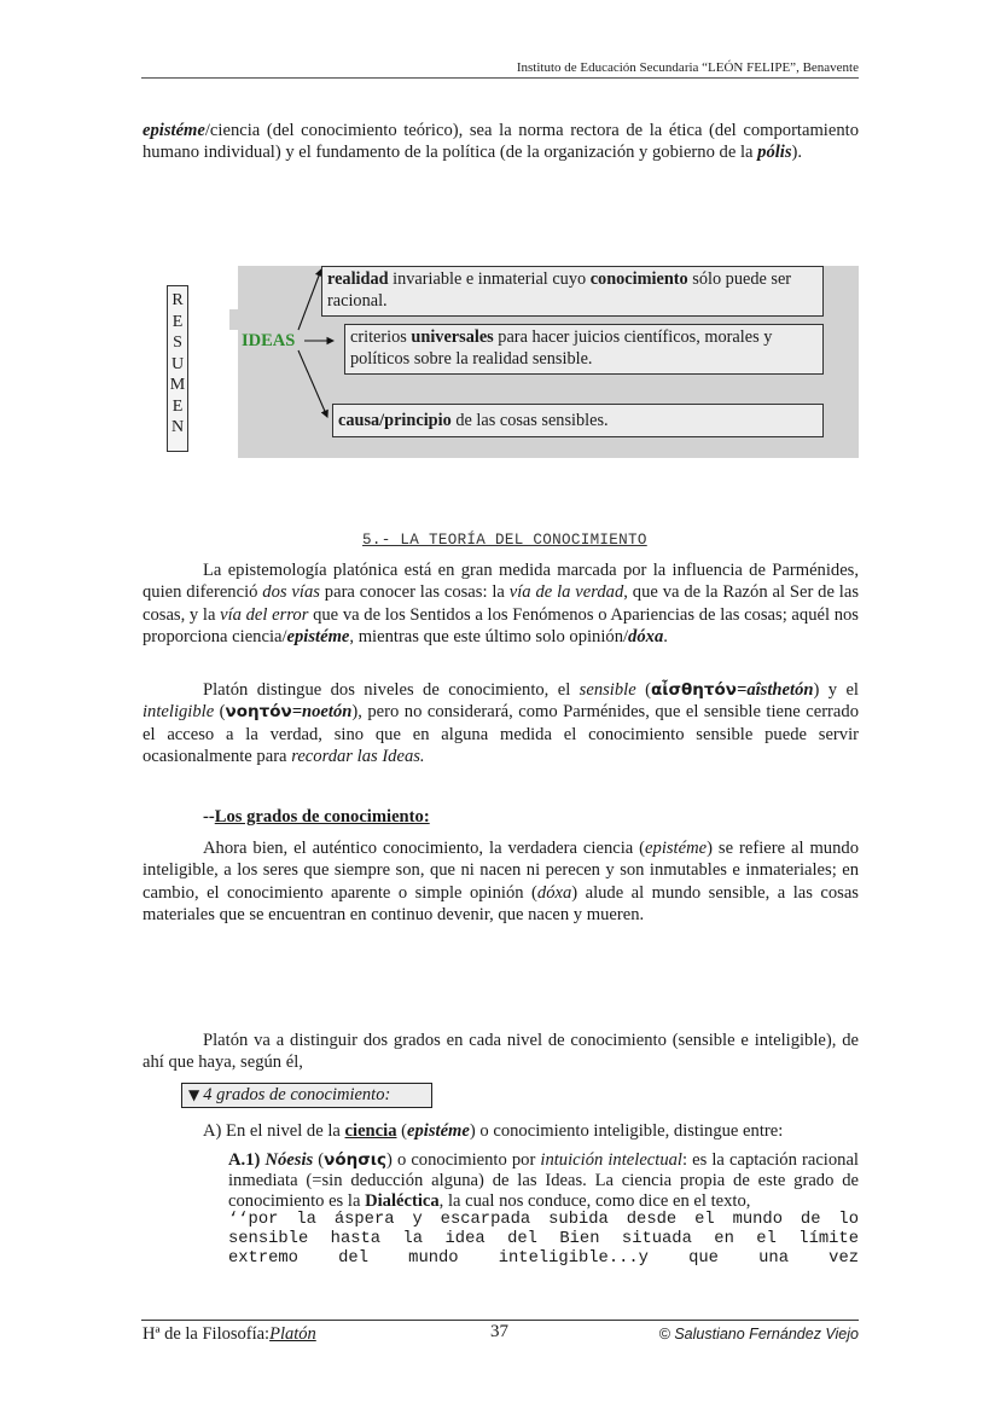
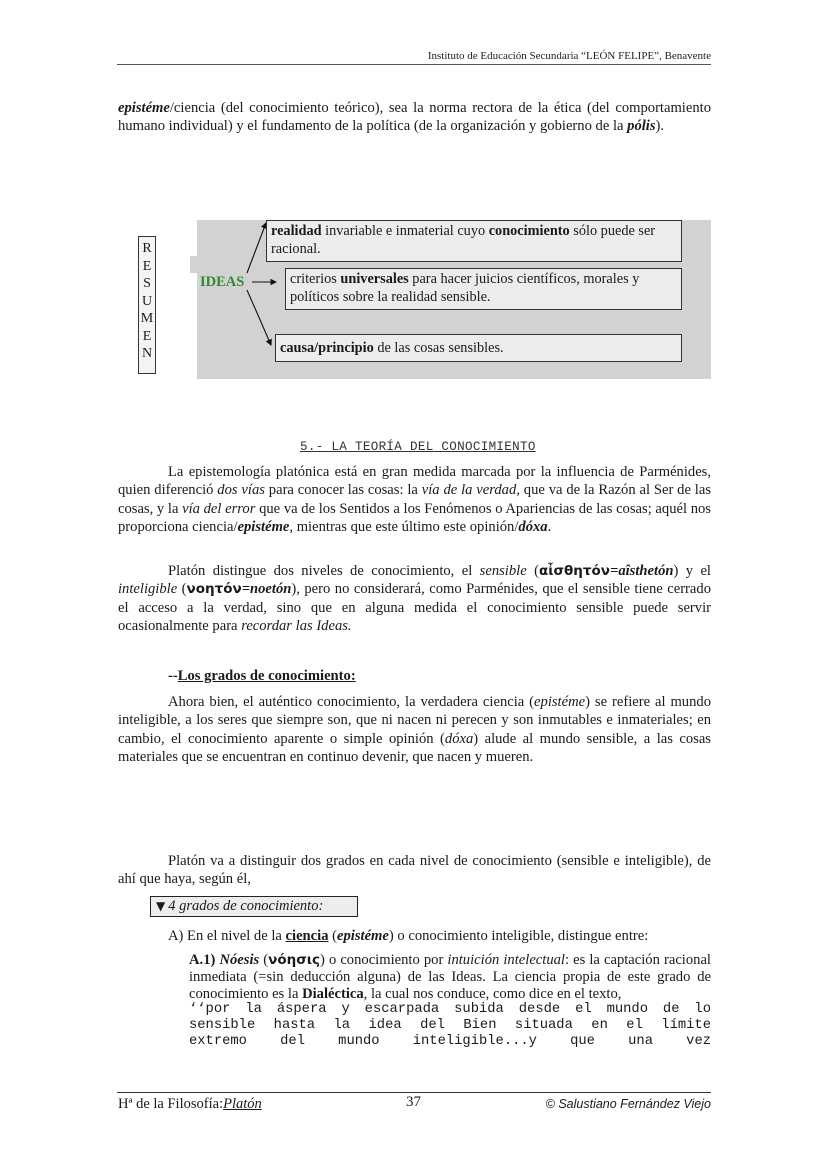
  Instituto de Educación Secundaria “LEÓN FELIPE”, Benavente
  epistéme/ciencia (del conocimiento teórico), sea la norma rectora de la ética (del comportamiento humano individual) y el fundamento de la política (de la organización y gobierno de la pólis).
  R
  E
  S
  U
  M
  E
  N
  IDEAS
  realidad invariable e inmaterial cuyo conocimiento sólo puede ser racional.
  criterios universales para hacer juicios científicos, morales y políticos sobre la realidad sensible.
  causa/principio de las cosas sensibles.
  5.- LA TEORÍA DEL CONOCIMIENTO
- La epistemología platónica está en gran medida marcada por la influencia de Parménides, quien diferenció dos vías para conocer las cosas: la vía de la verdad, que va de la Razón al Ser de las cosas, y la vía del error que va de los Sentidos a los Fenómenos o Apariencias de las cosas; aquél nos proporciona ciencia/epistéme, mientras que este último solo opinión/dóxa.
+ La epistemología platónica está en gran medida marcada por la influencia de Parménides, quien diferenció dos vías para conocer las cosas: la vía de la verdad, que va de la Razón al Ser de las cosas, y la vía del error que va de los Sentidos a los Fenómenos o Apariencias de las cosas; aquél nos proporciona ciencia/epistéme, mientras que este último este opinión/dóxa.
  Platón distingue dos niveles de conocimiento, el sensible (αἶσθητόν=aîsthetón) y el inteligible (νοητόν=noetón), pero no considerará, como Parménides, que el sensible tiene cerrado el acceso a la verdad, sino que en alguna medida el conocimiento sensible puede servir ocasionalmente para recordar las Ideas.
  --Los grados de conocimiento:
  Ahora bien, el auténtico conocimiento, la verdadera ciencia (epistéme) se refiere al mundo inteligible, a los seres que siempre son, que ni nacen ni perecen y son inmutables e inmateriales; en cambio, el conocimiento aparente o simple opinión (dóxa) alude al mundo sensible, a las cosas materiales que se encuentran en continuo devenir, que nacen y mueren.
  Platón va a distinguir dos grados en cada nivel de conocimiento (sensible e inteligible), de ahí que haya, según él,
  ▼ 4 grados de conocimiento:
  A) En el nivel de la ciencia (epistéme) o conocimiento inteligible, distingue entre:
  A.1) Nóesis (νόησις) o conocimiento por intuición intelectual: es la captación racional inmediata (=sin deducción alguna) de las Ideas. La ciencia propia de este grado de conocimiento es la Dialéctica, la cual nos conduce, como dice en el texto,
  ‘‘por la áspera y escarpada subida desde el mundo de lo
  sensible hasta la idea del Bien situada en el límite
  extremo del mundo inteligible...y que una vez
  Hª de la Filosofía:Platón
  37
  © Salustiano Fernández Viejo
